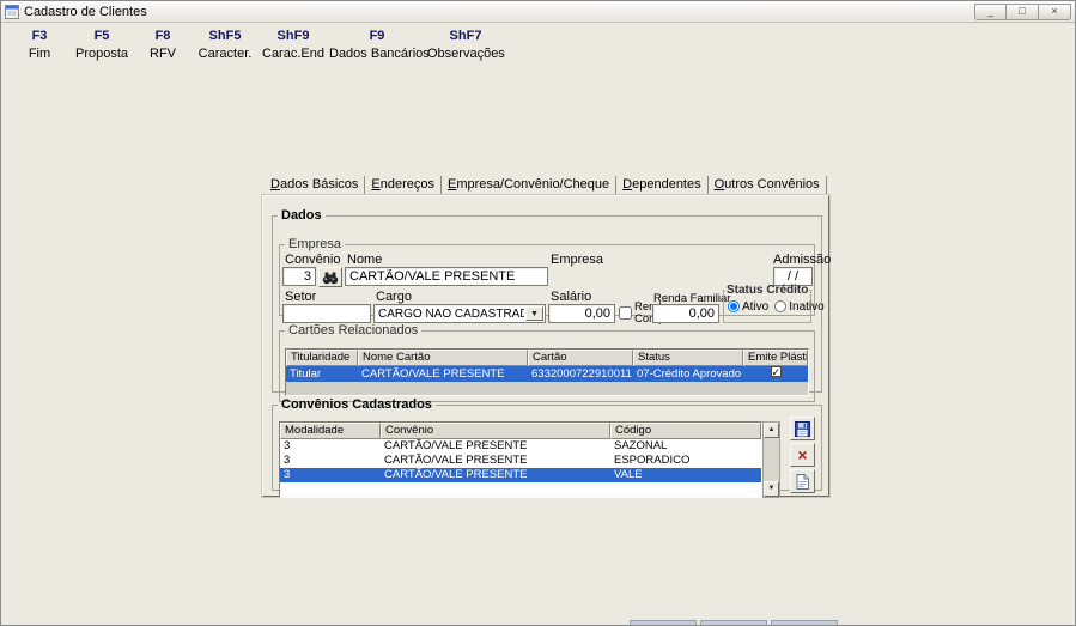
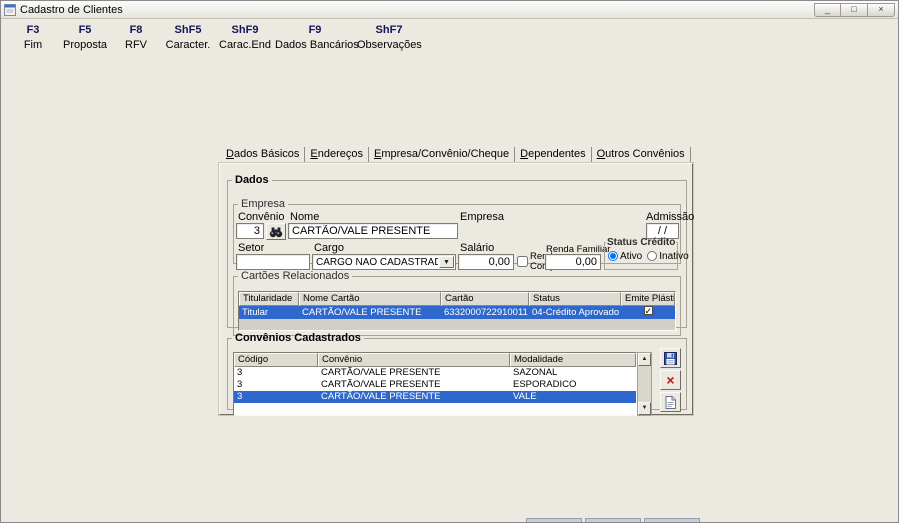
  Cadastro de Clientes
  _
  □
  ×
  F3
  Fim
  F5
  Proposta
  F8
  RFV
  ShF5
  Caracter.
  ShF9
  Carac.End
  F9
  Dados Bancário
  ShF7
  Observações
  Dados Básicos
  Endereços
  Empresa/Convênio/Cheque
  Dependentes
  Outros Convênios
  Dados
  Empresa
  Convênio
  Nome
  Empresa
  Admissão
  3
  CARTÃO/VALE PRESENTE
  / /
  Setor
  Cargo
  Salário
  Renda Familiar
  CARGO NAO CADASTRAD
  0,00
  0,00
  Status Crédito
  Ativo Inativo
  Cartões Relacionados
  Titularidade
  Nome Cartão
  Cartão
  Status
  Emite Plásti
  Titular
  CARTÃO/VALE PRESENTE
  6332000722910011
- 07-Crédito Aprovado
+ 04-Crédito Aprovado
  Convênios Cadastrados
- Modalidade
+ Código
  Convênio
- Código
+ Modalidade
  3
  CARTÃO/VALE PRESENTE
  SAZONAL
  3
  CARTÃO/VALE PRESENTE
  ESPORADICO
  3
  CARTÃO/VALE PRESENTE
  VALE
  ×
